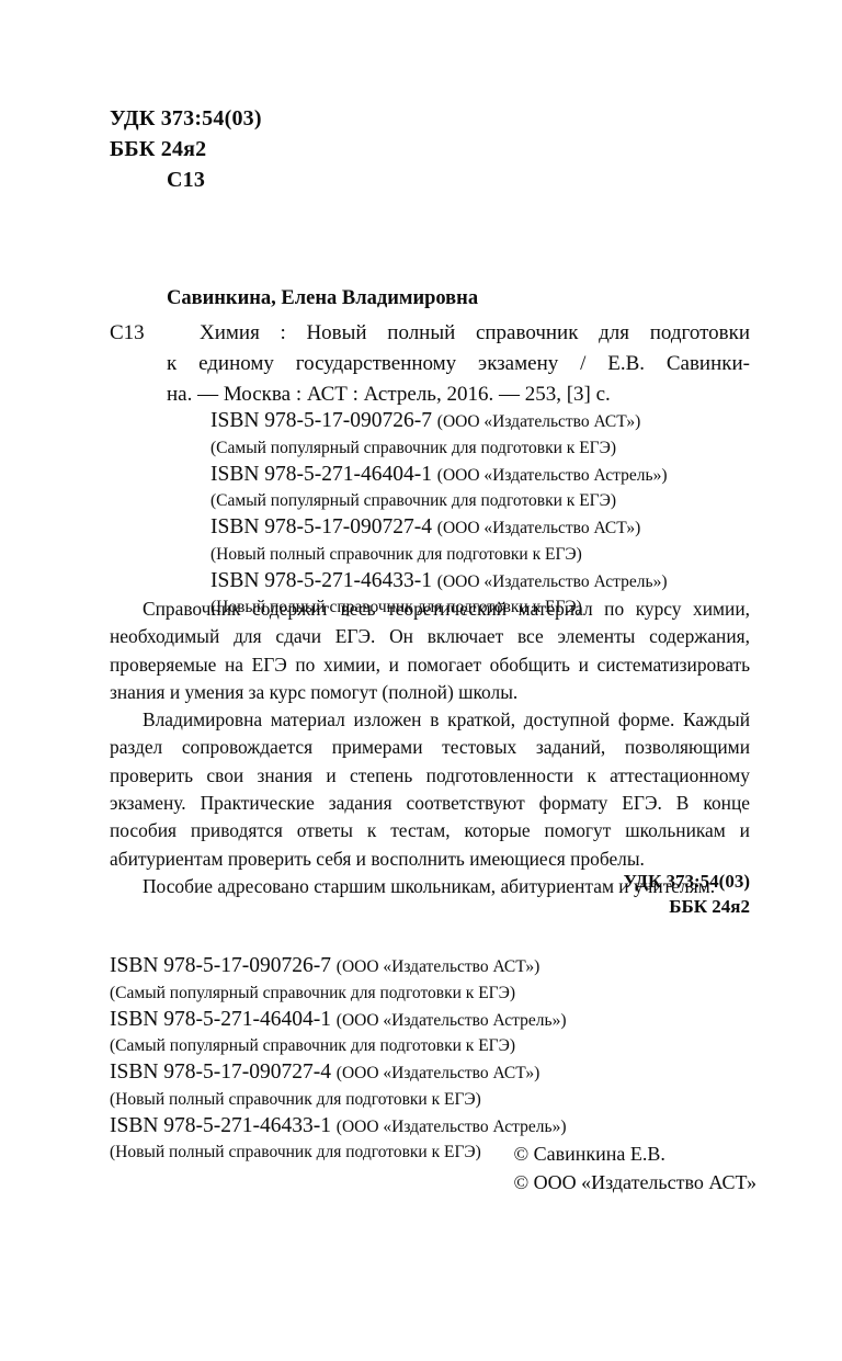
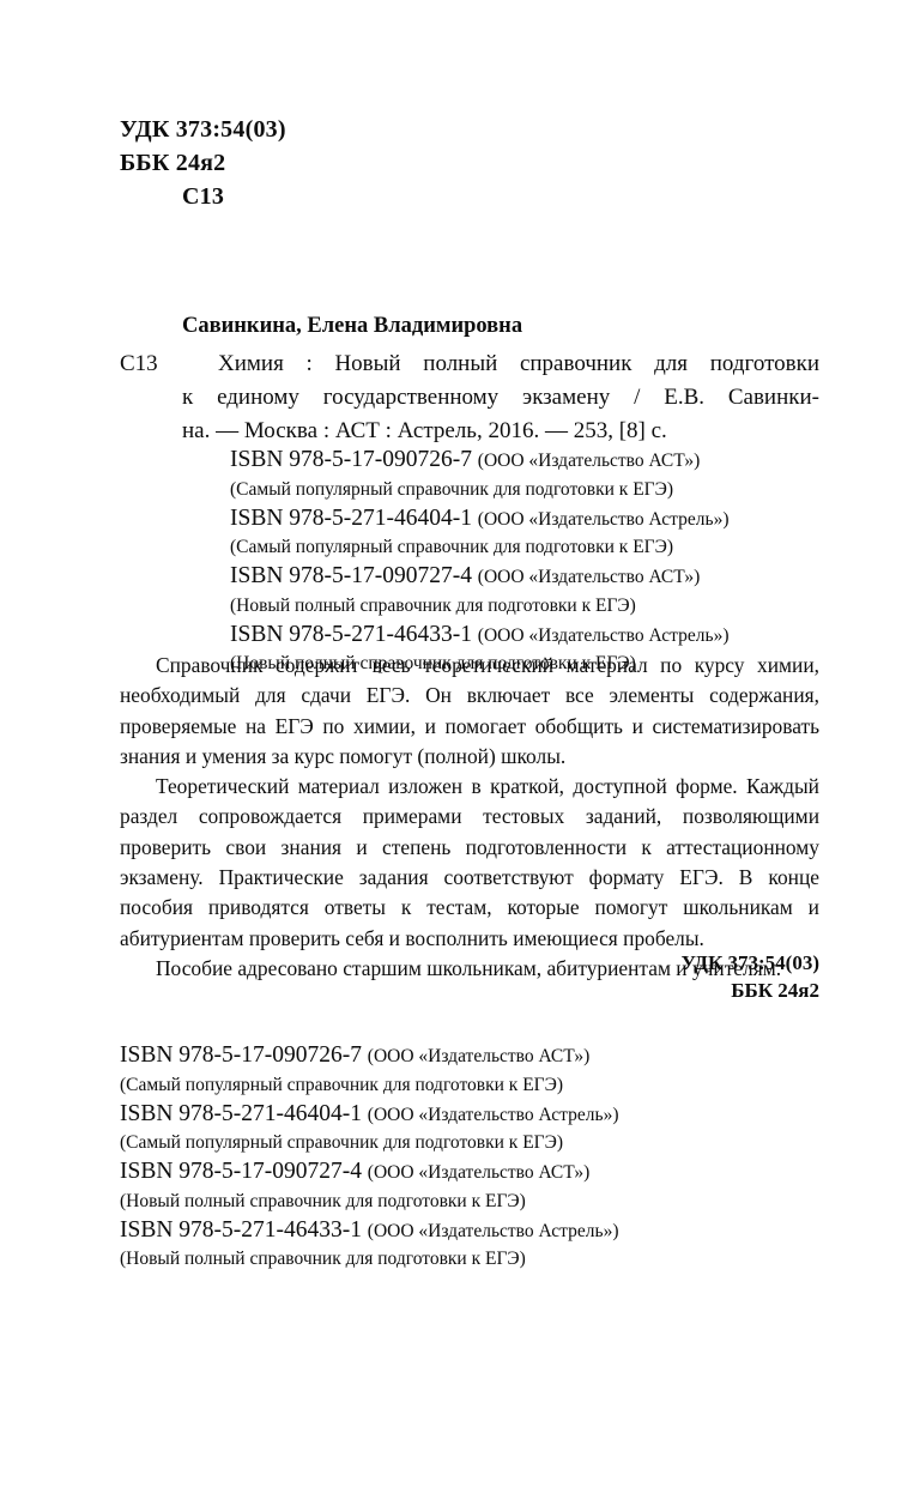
  УДК 373:54(03)
  ББК 24я2
  С13
  Савинкина, Елена Владимировна
  С13
- Химия : Новый полный справочник для подготовки к единому государственному экзамену / Е.В. Савинки- на. — Москва : АСТ : Астрель, 2016. — 253, [3] с.
+ Химия : Новый полный справочник для подготовки к единому государственному экзамену / Е.В. Савинки- на. — Москва : АСТ : Астрель, 2016. — 253, [8] с.
  ISBN 978-5-17-090726-7 (ООО «Издательство АСТ»)
  (Самый популярный справочник для подготовки к ЕГЭ)
  ISBN 978-5-271-46404-1 (ООО «Издательство Астрель»)
  (Самый популярный справочник для подготовки к ЕГЭ)
  ISBN 978-5-17-090727-4 (ООО «Издательство АСТ»)
  (Новый полный справочник для подготовки к ЕГЭ)
  ISBN 978-5-271-46433-1 (ООО «Издательство Астрель»)
  (Новый полный справочник для подготовки к ЕГЭ)
  Справочник содержит весь теоретический материал по курсу химии, необходимый для сдачи ЕГЭ. Он включает все элементы содержания, проверяемые на ЕГЭ по химии, и помогает обобщить и систематизировать знания и умения за курс помогут (полной) школы.
- Владимировна материал изложен в краткой, доступной форме. Каждый раздел сопровождается примерами тестовых заданий, позволяющими проверить свои знания и степень подготовленности к аттестационному экзамену. Практические задания соответствуют формату ЕГЭ. В конце пособия приводятся ответы к тестам, которые помогут школьникам и абитуриентам проверить себя и восполнить имеющиеся пробелы.
+ Теоретический материал изложен в краткой, доступной форме. Каждый раздел сопровождается примерами тестовых заданий, позволяющими проверить свои знания и степень подготовленности к аттестационному экзамену. Практические задания соответствуют формату ЕГЭ. В конце пособия приводятся ответы к тестам, которые помогут школьникам и абитуриентам проверить себя и восполнить имеющиеся пробелы.
  Пособие адресовано старшим школьникам, абитуриентам и учителям.
  УДК 373:54(03)
  ББК 24я2
  ISBN 978-5-17-090726-7 (ООО «Издательство АСТ»)
  (Самый популярный справочник для подготовки к ЕГЭ)
  ISBN 978-5-271-46404-1 (ООО «Издательство Астрель»)
  (Самый популярный справочник для подготовки к ЕГЭ)
  ISBN 978-5-17-090727-4 (ООО «Издательство АСТ»)
  (Новый полный справочник для подготовки к ЕГЭ)
  ISBN 978-5-271-46433-1 (ООО «Издательство Астрель»)
  (Новый полный справочник для подготовки к ЕГЭ)
- © Савинкина Е.В.
- © ООО «Издательство АСТ»
